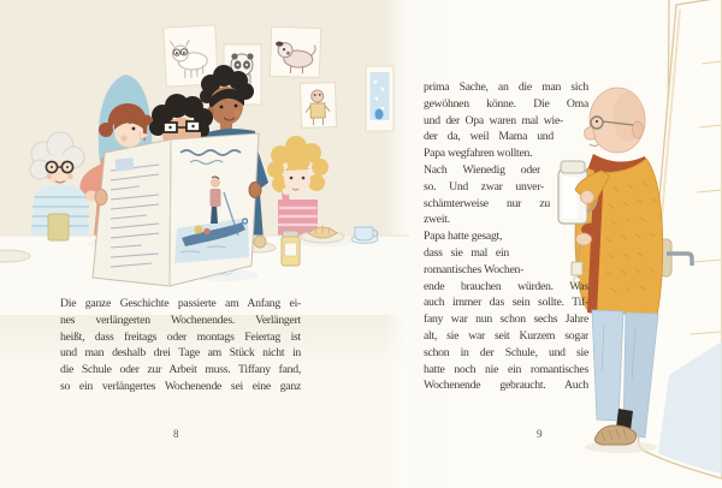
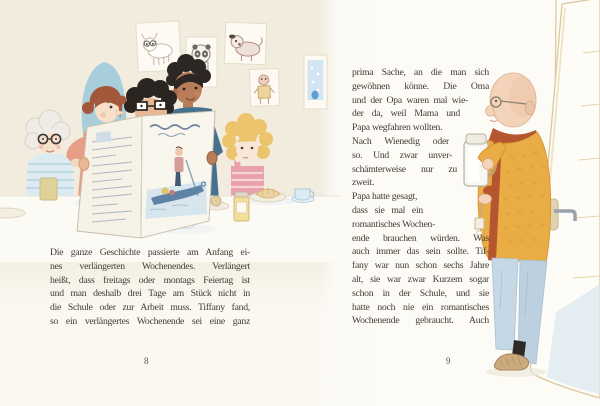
  Die ganze Geschichte passierte am Anfang ei-
  nes verlängerten Wochenendes. Verlängert
  heißt, dass freitags oder montags Feiertag ist
  und man deshalb drei Tage am Stück nicht in
  die Schule oder zur Arbeit muss. Tiffany fand,
  so ein verlängertes Wochenende sei eine ganz
  prima Sache, an die man sich
  gewöhnen könne. Die Oma
  und der Opa waren mal wie-
  der da, weil Mama und
  Papa wegfahren wollten.
  Nach Wienedig oder
  so. Und zwar unver-
  schämterweise nur zu
  zweit.
  Papa hatte gesagt,
  dass sie mal ein
  romantisches Wochen-
  ende brauchen würden. Was
  auch immer das sein sollte. Tif-
  fany war nun schon sechs Jahre
- alt, sie war seit Kurzem sogar
+ alt, sie war zwar Kurzem sogar
  schon in der Schule, und sie
  hatte noch nie ein romantisches
  Wochenende gebraucht. Auch
  8
  9
